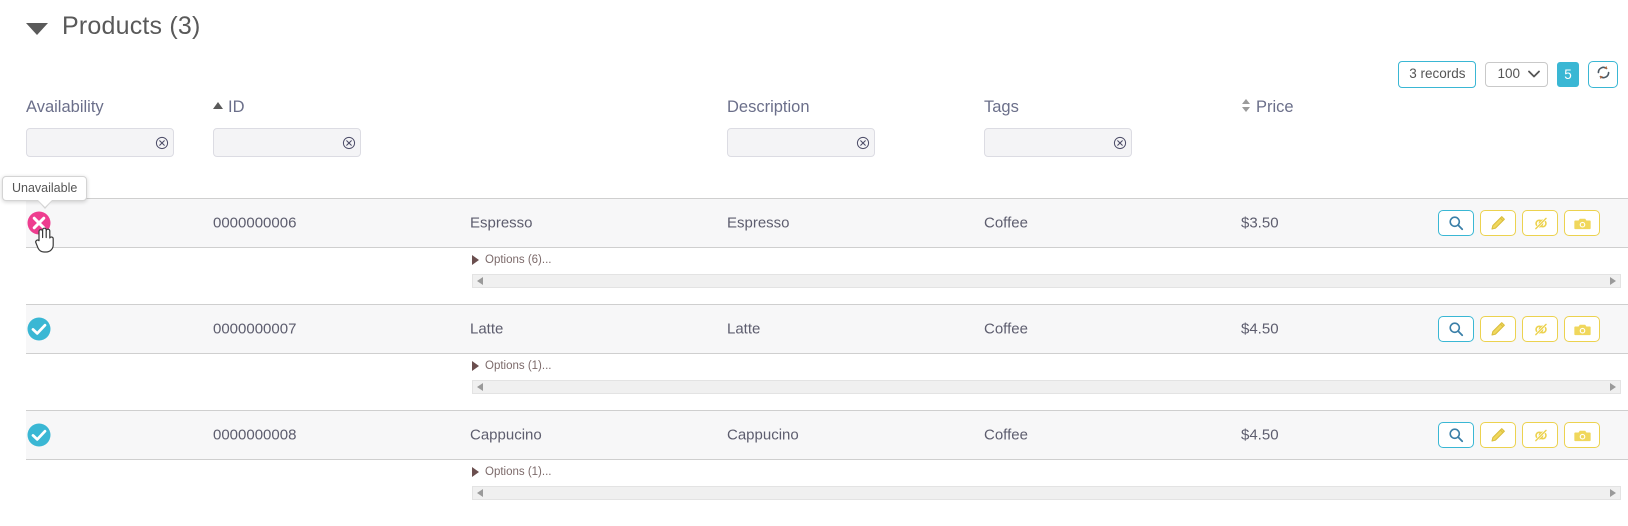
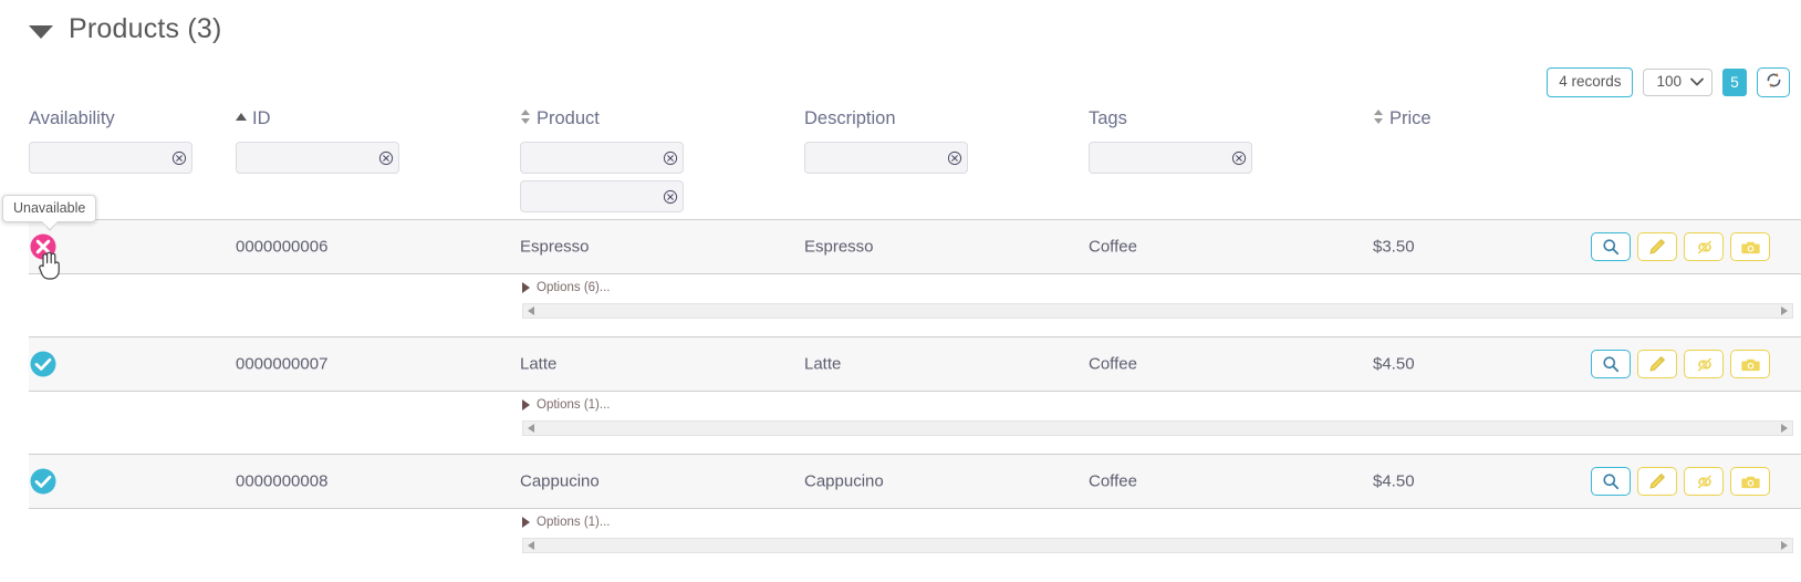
  Products (3)
- 3 records
+ 4 records
  100
  5
  Availability
  ID
+ Product
  Description
  Tags
  Price
  Unavailable
  0000000006
  Espresso
  Espresso
  Coffee
  $3.50
  Options (6)...
  0000000007
  Latte
  Latte
  Coffee
  $4.50
  Options (1)...
  0000000008
  Cappucino
  Cappucino
  Coffee
  $4.50
  Options (1)...
